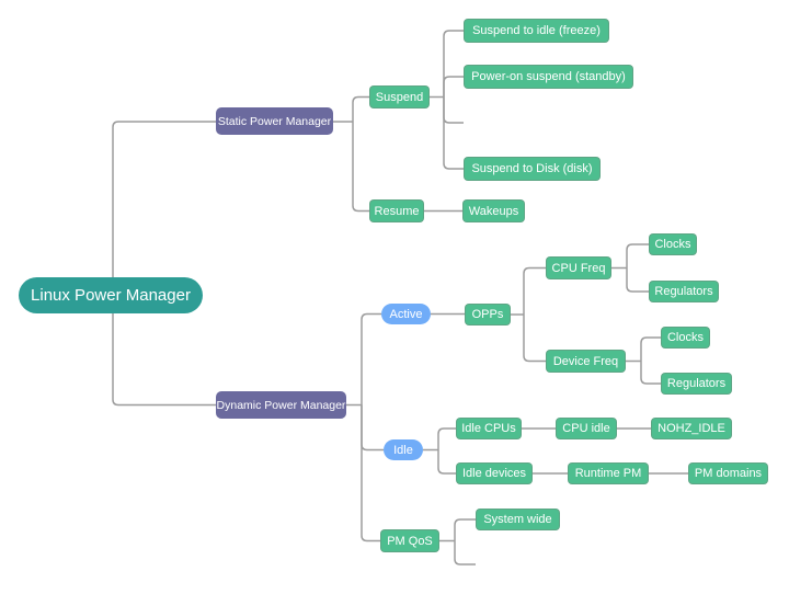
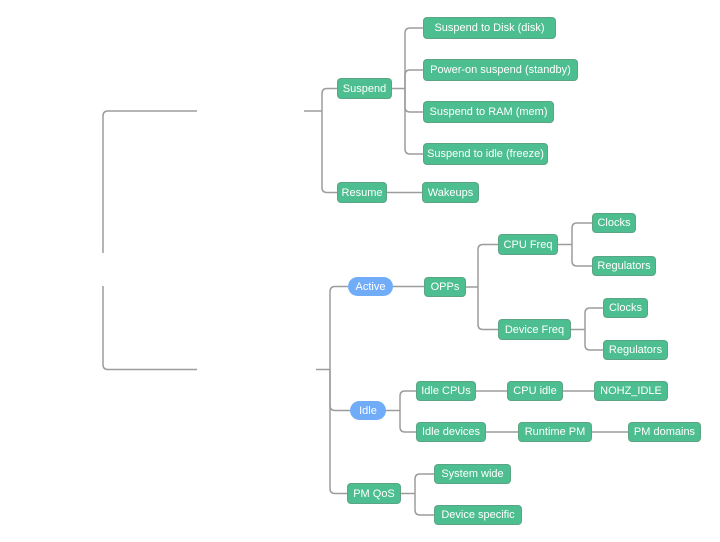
- Linux Power Manager
- Static Power Manager
- Dynamic Power Manager
  Suspend
- Suspend to idle (freeze)
+ Suspend to Disk (disk)
  Power-on suspend (standby)
+ Suspend to RAM (mem)
- Suspend to Disk (disk)
+ Suspend to idle (freeze)
  Resume
  Wakeups
  Active
  OPPs
  CPU Freq
  Clocks
  Regulators
  Device Freq
  Clocks
  Regulators
  Idle
  Idle CPUs
  CPU idle
  NOHZ_IDLE
  Idle devices
  Runtime PM
  PM domains
  PM QoS
  System wide
+ Device specific
